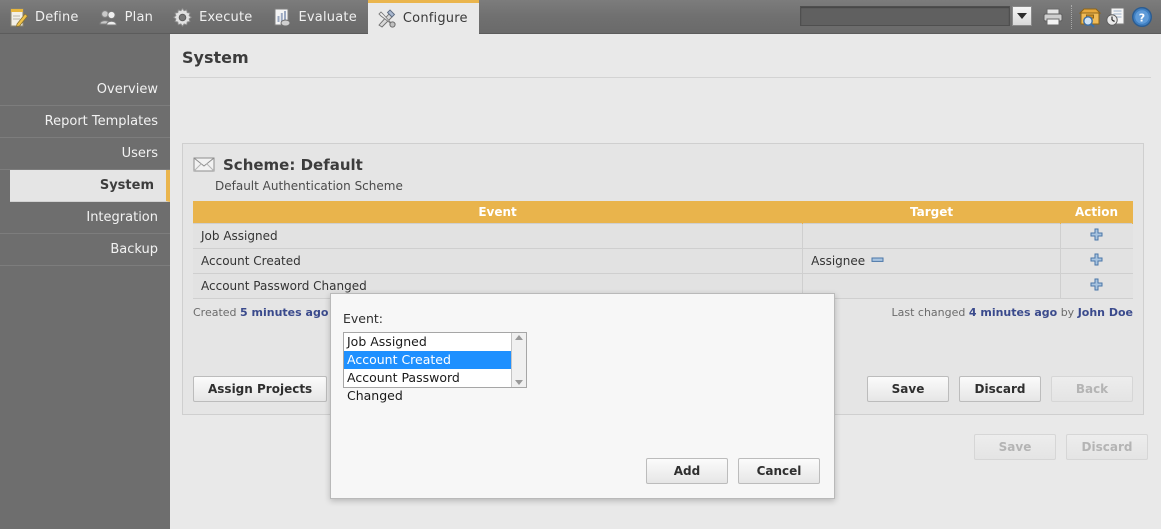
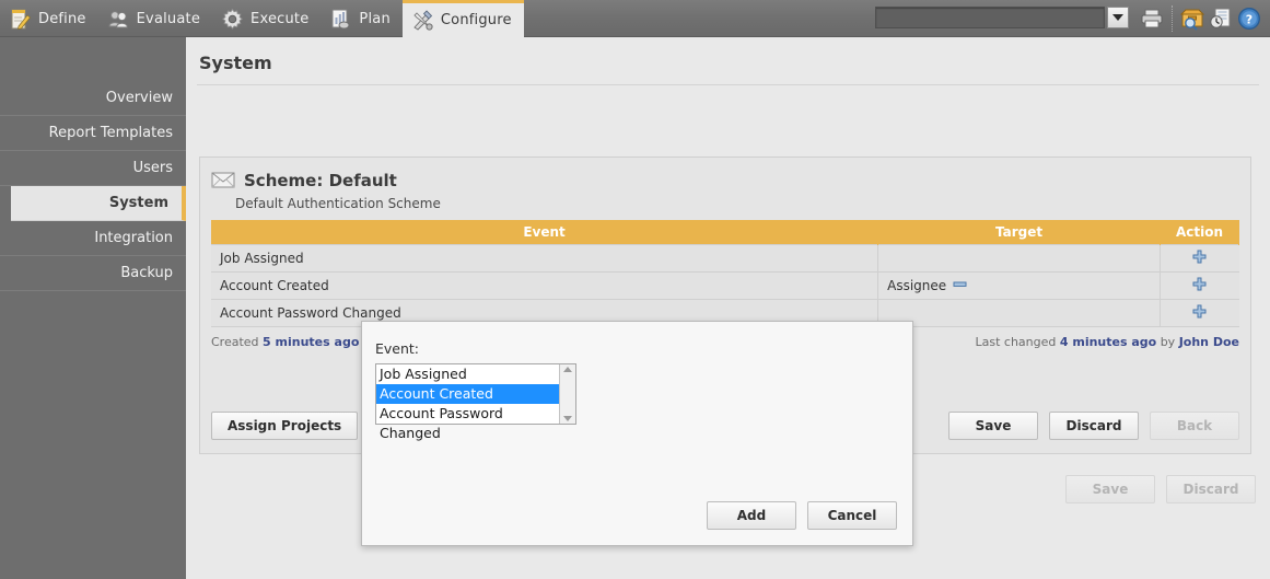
  Define
- Plan
+ Evaluate
  Execute
- Evaluate
+ Plan
  Configure
  ?
  Overview
  Report Templates
  Users
  System
  Integration
  Backup
  System
  Scheme: Default
  Default Authentication Scheme
  Event	Target	Action
  Job Assigned
  Account Created	Assignee
  Account Password Changed
  Last changed 4 minutes ago by John Doe
  Assign Projects
  Save
  Discard
  Back
  Save
  Discard
  Event:
  Job Assigned
  Account Created
  Account Password Changed
  Add
  Cancel
